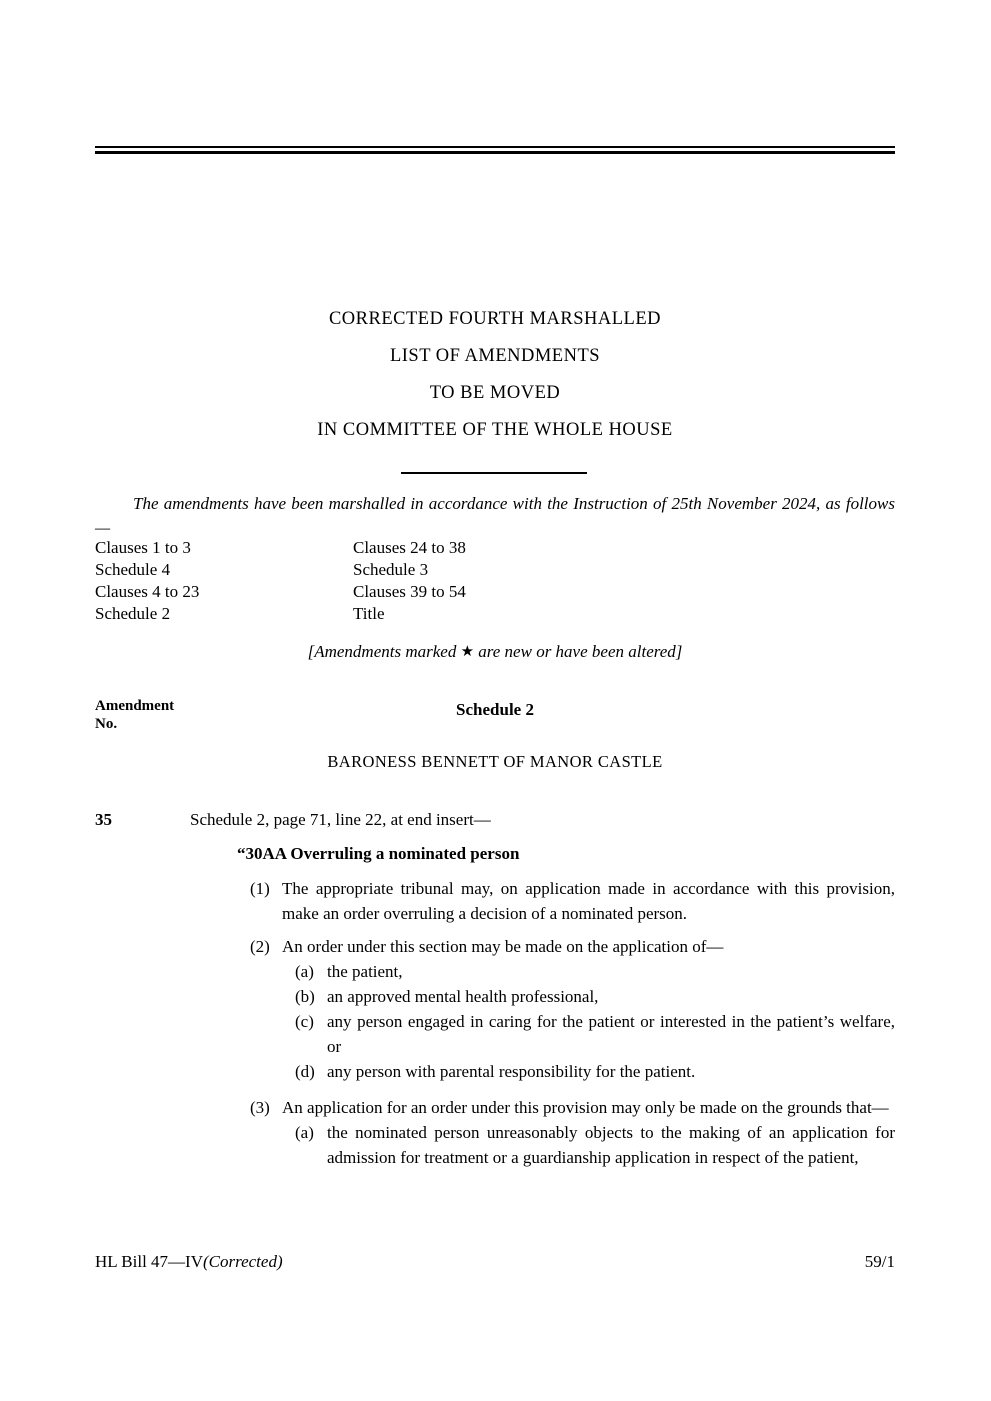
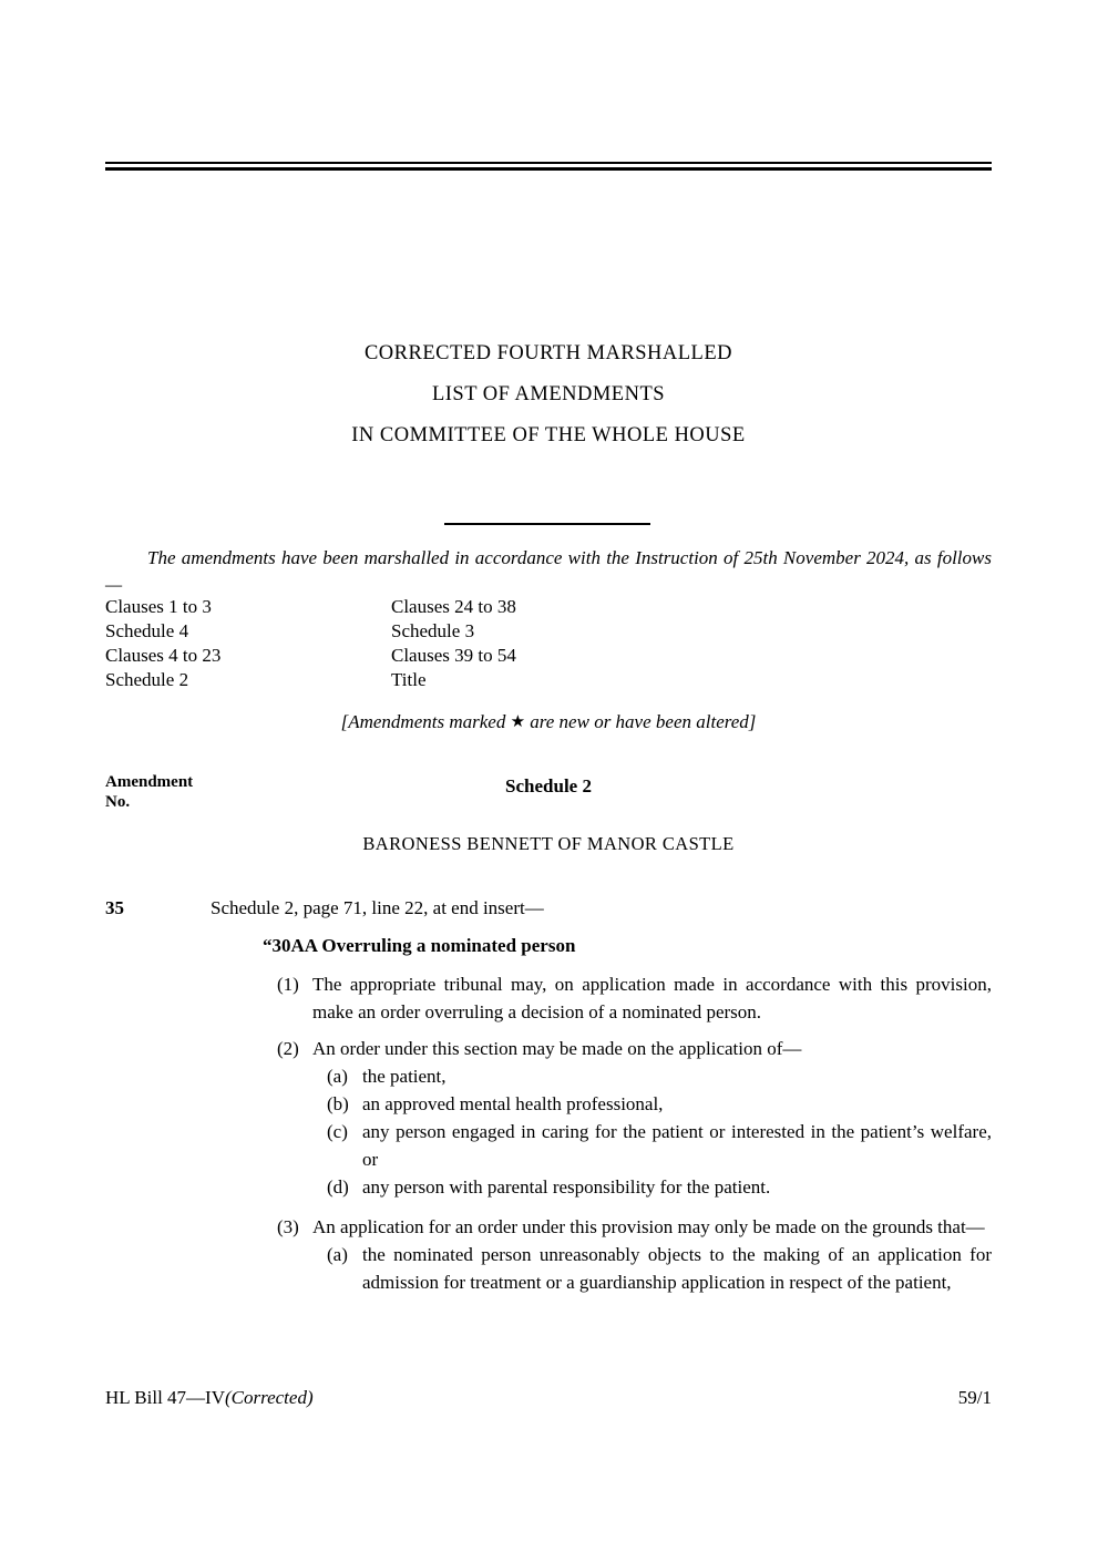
  CORRECTED FOURTH MARSHALLED
  LIST OF AMENDMENTS
- TO BE MOVED
  IN COMMITTEE OF THE WHOLE HOUSE
  The amendments have been marshalled in accordance with the Instruction of 25th November 2024, as follows—
  Clauses 1 to 3
  Schedule 4
  Clauses 4 to 23
  Schedule 2
  Clauses 24 to 38
  Schedule 3
  Clauses 39 to 54
  Title
  [Amendments marked ★ are new or have been altered]
  Amendment
  No.
  Schedule 2
  BARONESS BENNETT OF MANOR CASTLE
  35
  Schedule 2, page 71, line 22, at end insert—
  “30AA Overruling a nominated person
  (1)
  The appropriate tribunal may, on application made in accordance with this provision, make an order overruling a decision of a nominated person.
  (2)
  An order under this section may be made on the application of—
  (a)
  the patient,
  (b)
  an approved mental health professional,
  (c)
  any person engaged in caring for the patient or interested in the patient’s welfare, or
  (d)
  any person with parental responsibility for the patient.
  (3)
  An application for an order under this provision may only be made on the grounds that—
  (a)
  the nominated person unreasonably objects to the making of an application for admission for treatment or a guardianship application in respect of the patient,
  HL Bill 47—IV(Corrected)
  59/1
